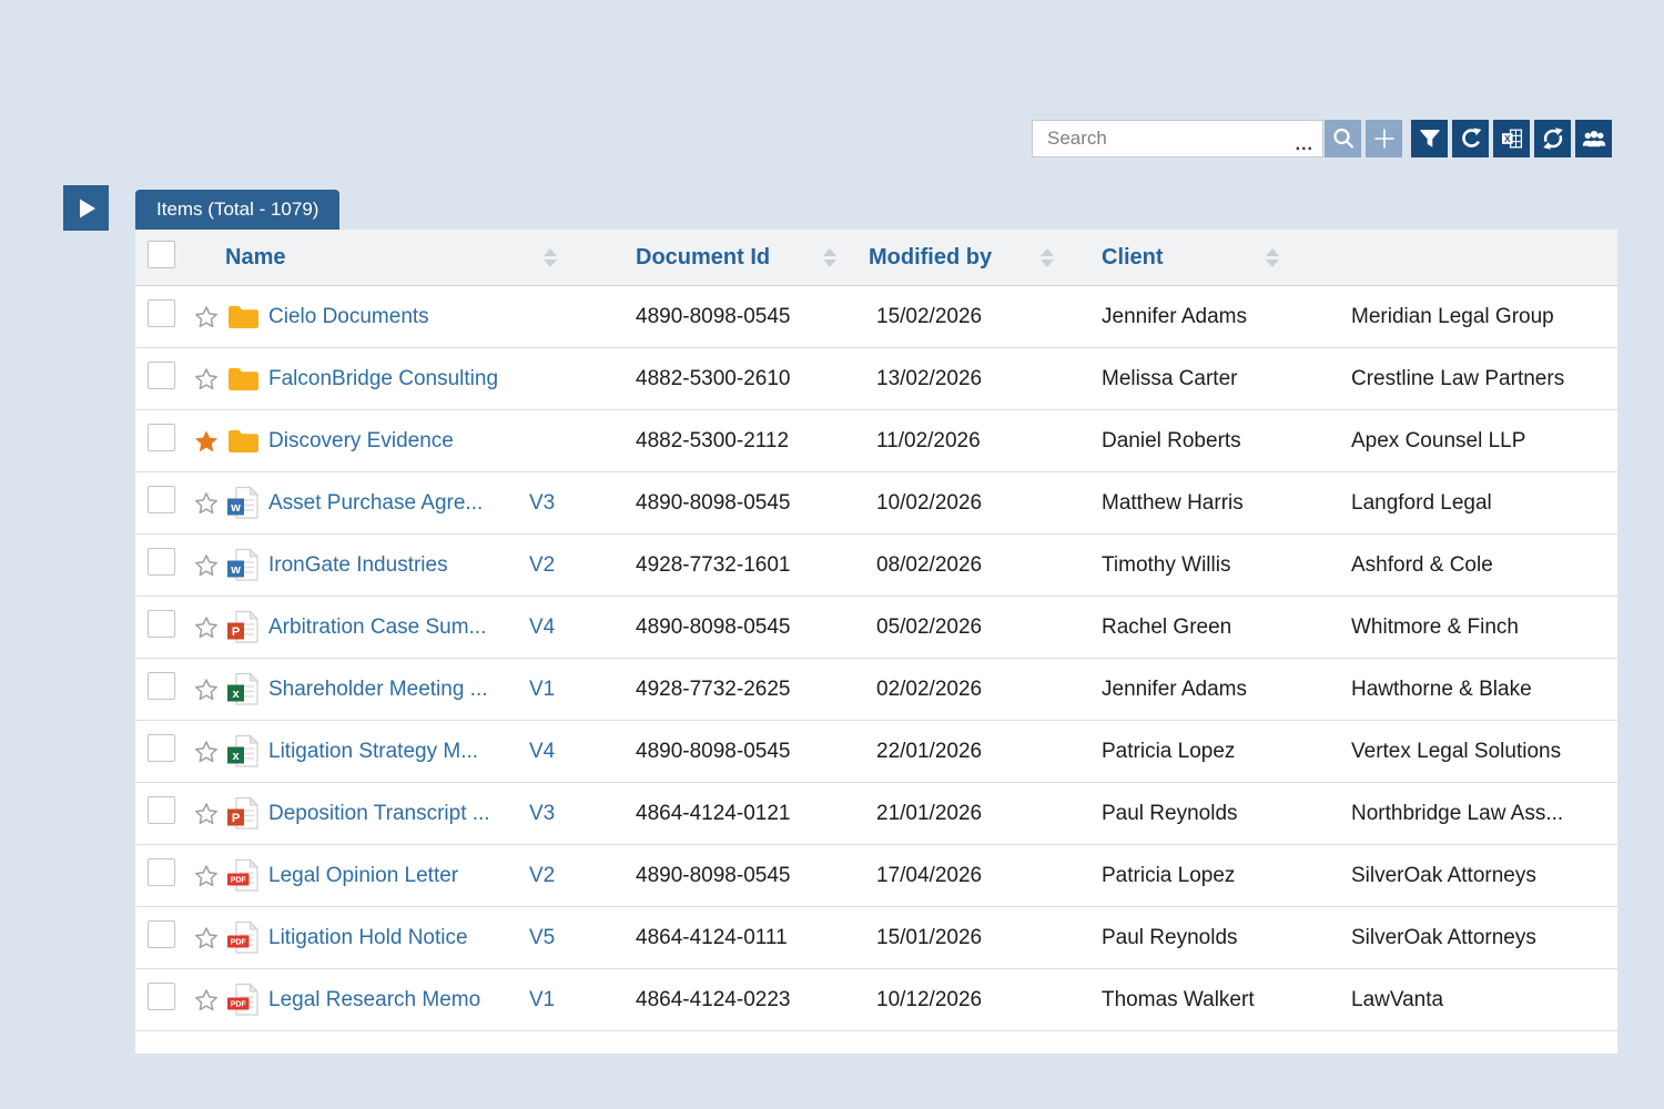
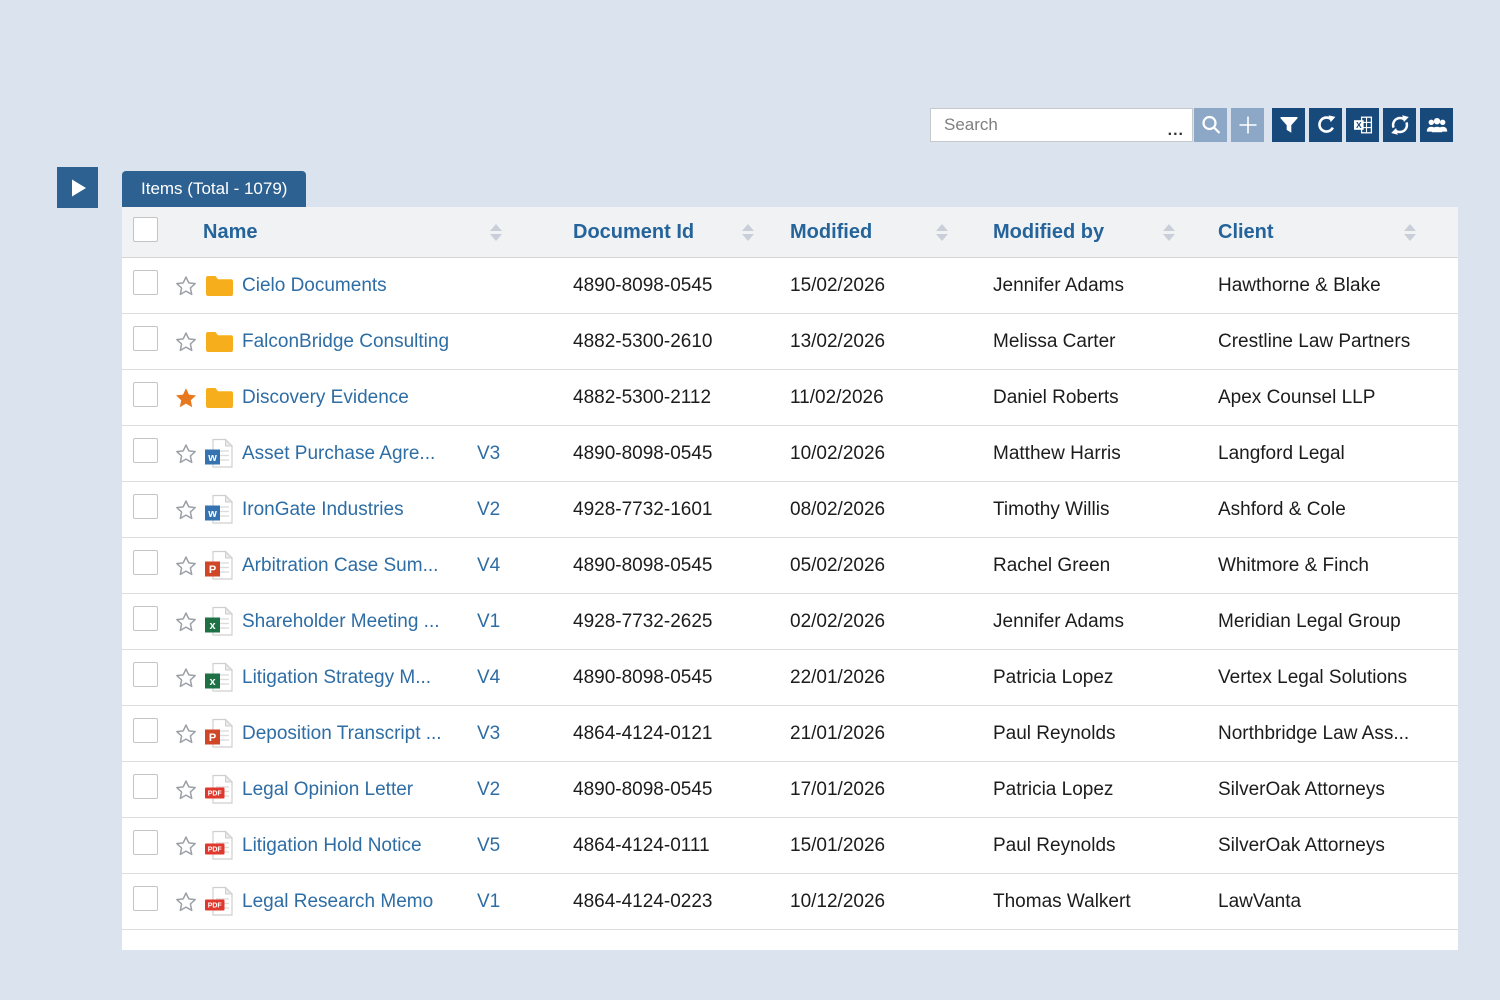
  Search
  ...
  X
  Items (Total - 1079)
  Name
  Document Id
+ Modified
  Modified by
  Client
  Cielo Documents
  4890-8098-0545
  15/02/2026
  Jennifer Adams
- Meridian Legal Group
+ Hawthorne & Blake
  FalconBridge Consulting
  4882-5300-2610
  13/02/2026
  Melissa Carter
  Crestline Law Partners
  Discovery Evidence
  4882-5300-2112
  11/02/2026
  Daniel Roberts
  Apex Counsel LLP
  w
  Asset Purchase Agre...
  V3
  4890-8098-0545
  10/02/2026
  Matthew Harris
  Langford Legal
  w
  IronGate Industries
  V2
  4928-7732-1601
  08/02/2026
  Timothy Willis
  Ashford & Cole
  P
  Arbitration Case Sum...
  V4
  4890-8098-0545
  05/02/2026
  Rachel Green
  Whitmore & Finch
  x
  Shareholder Meeting ...
  V1
  4928-7732-2625
  02/02/2026
  Jennifer Adams
- Hawthorne & Blake
+ Meridian Legal Group
  x
  Litigation Strategy M...
  V4
  4890-8098-0545
  22/01/2026
  Patricia Lopez
  Vertex Legal Solutions
  P
  Deposition Transcript ...
  V3
  4864-4124-0121
  21/01/2026
  Paul Reynolds
  Northbridge Law Ass...
  Legal Opinion Letter
  V2
  4890-8098-0545
- 17/04/2026
+ 17/01/2026
  Patricia Lopez
  SilverOak Attorneys
  Litigation Hold Notice
  V5
  4864-4124-0111
  15/01/2026
  Paul Reynolds
  SilverOak Attorneys
  Legal Research Memo
  V1
  4864-4124-0223
  10/12/2026
  Thomas Walkert
  LawVanta
